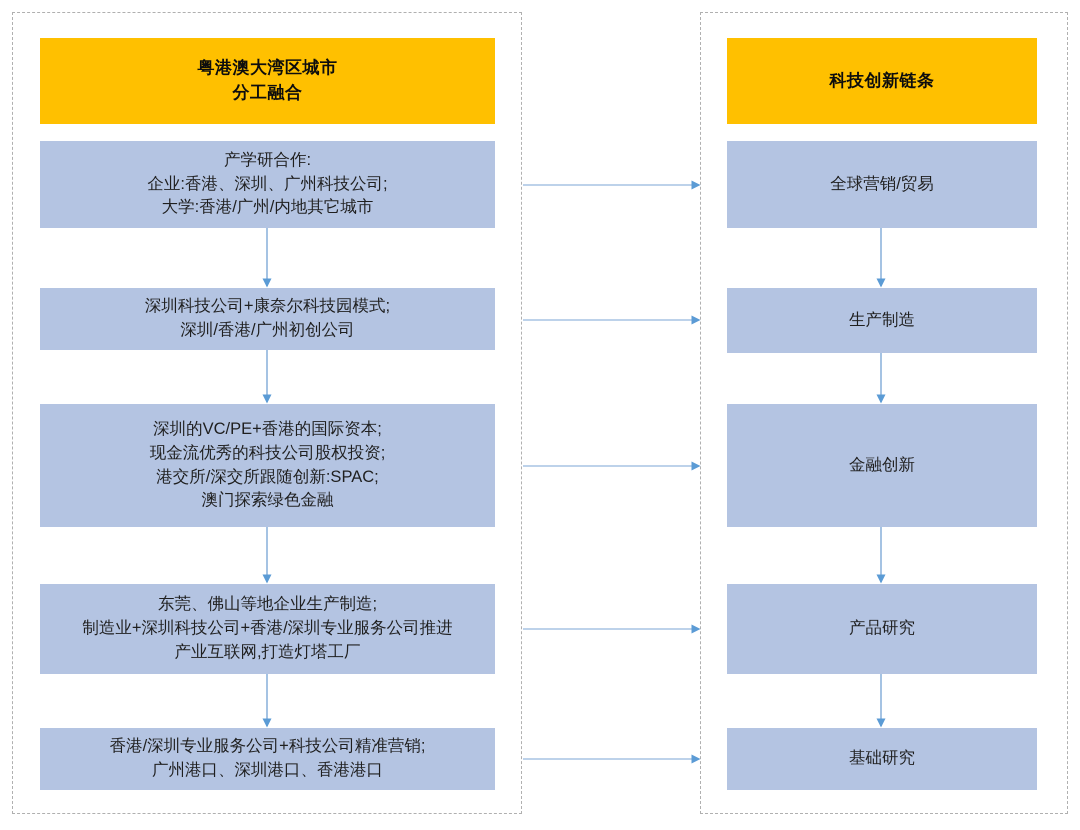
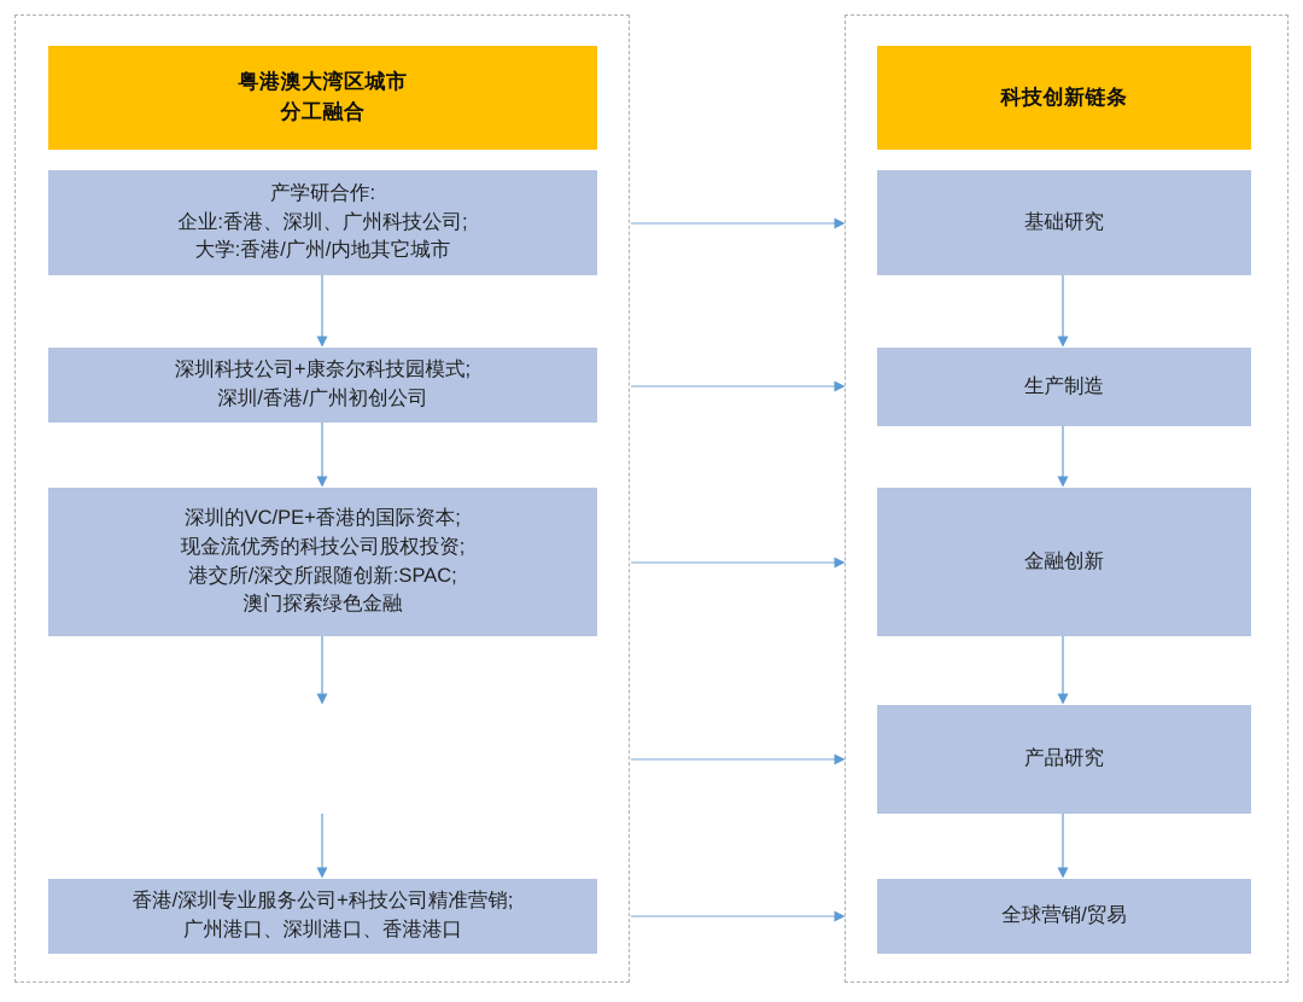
  粤港澳大湾区城市
  分工融合
  产学研合作:
  企业:香港、深圳、广州科技公司;
  大学:香港/广州/内地其它城市
  深圳科技公司+康奈尔科技园模式;
  深圳/香港/广州初创公司
  深圳的VC/PE+香港的国际资本;
  现金流优秀的科技公司股权投资;
  港交所/深交所跟随创新:SPAC;
  澳门探索绿色金融
- 东莞、佛山等地企业生产制造;
- 制造业+深圳科技公司+香港/深圳专业服务公司推进
- 产业互联网,打造灯塔工厂
  香港/深圳专业服务公司+科技公司精准营销;
  广州港口、深圳港口、香港港口
  科技创新链条
- 全球营销/贸易
+ 基础研究
  生产制造
  金融创新
  产品研究
- 基础研究
+ 全球营销/贸易
